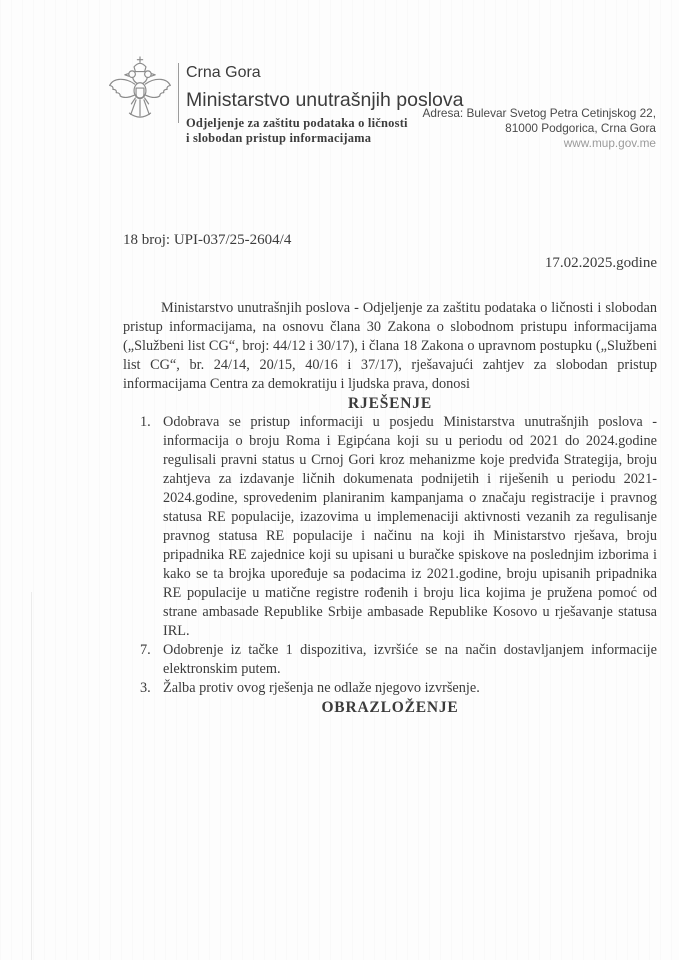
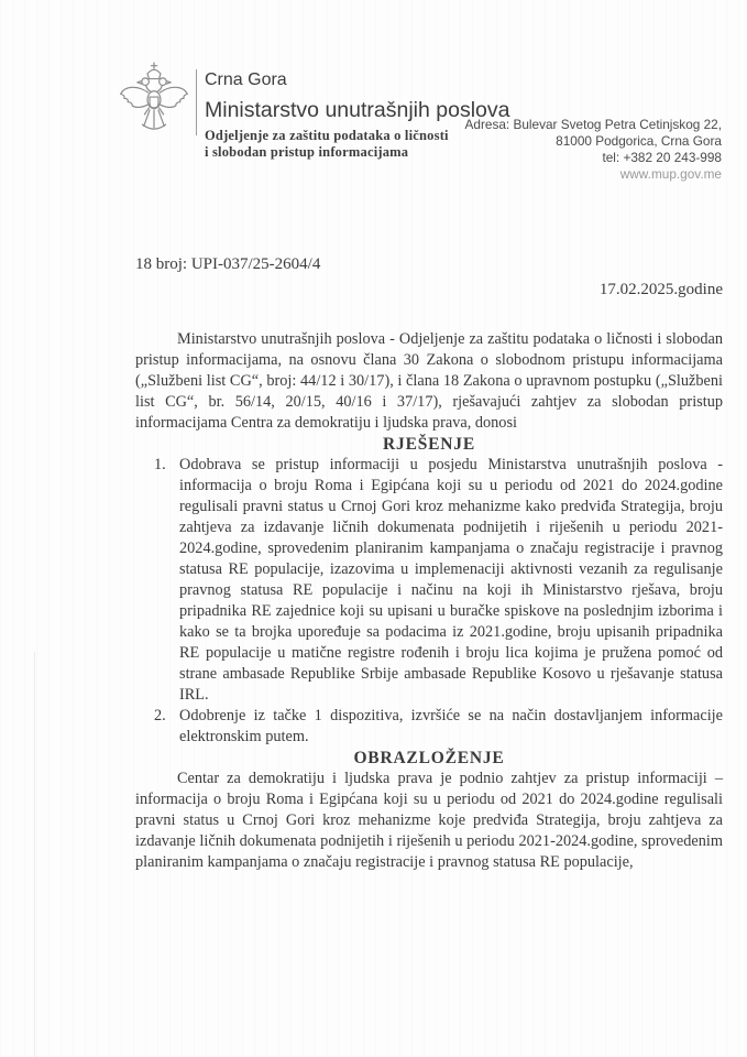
  Crna Gora
  Ministarstvo unutrašnjih poslova
  Odjeljenje za zaštitu podataka o ličnosti
  i slobodan pristup informacijama
  Adresa: Bulevar Svetog Petra Cetinjskog 22,
  81000 Podgorica, Crna Gora
+ tel: +382 20 243-998
  www.mup.gov.me
  18 broj: UPI-037/25-2604/4
  17.02.2025.godine
- Ministarstvo unutrašnjih poslova - Odjeljenje za zaštitu podataka o ličnosti i slobodan pristup informacijama, na osnovu člana 30 Zakona o slobodnom pristupu informacijama („Službeni list CG“, broj: 44/12 i 30/17), i člana 18 Zakona o upravnom postupku („Službeni list CG“, br. 24/14, 20/15, 40/16 i 37/17), rješavajući zahtjev za slobodan pristup informacijama Centra za demokratiju i ljudska prava, donosi
+ Ministarstvo unutrašnjih poslova - Odjeljenje za zaštitu podataka o ličnosti i slobodan pristup informacijama, na osnovu člana 30 Zakona o slobodnom pristupu informacijama („Službeni list CG“, broj: 44/12 i 30/17), i člana 18 Zakona o upravnom postupku („Službeni list CG“, br. 56/14, 20/15, 40/16 i 37/17), rješavajući zahtjev za slobodan pristup informacijama Centra za demokratiju i ljudska prava, donosi
  RJEŠENJE
  1.
- Odobrava se pristup informaciji u posjedu Ministarstva unutrašnjih poslova - informacija o broju Roma i Egipćana koji su u periodu od 2021 do 2024.godine regulisali pravni status u Crnoj Gori kroz mehanizme koje predviđa Strategija, broju zahtjeva za izdavanje ličnih dokumenata podnijetih i riješenih u periodu 2021-2024.godine, sprovedenim planiranim kampanjama o značaju registracije i pravnog statusa RE populacije, izazovima u implemenaciji aktivnosti vezanih za regulisanje pravnog statusa RE populacije i načinu na koji ih Ministarstvo rješava, broju pripadnika RE zajednice koji su upisani u buračke spiskove na poslednjim izborima i kako se ta brojka upoređuje sa podacima iz 2021.godine, broju upisanih pripadnika RE populacije u matične registre rođenih i broju lica kojima je pružena pomoć od strane ambasade Republike Srbije ambasade Republike Kosovo u rješavanje statusa IRL.
+ Odobrava se pristup informaciji u posjedu Ministarstva unutrašnjih poslova - informacija o broju Roma i Egipćana koji su u periodu od 2021 do 2024.godine regulisali pravni status u Crnoj Gori kroz mehanizme kako predviđa Strategija, broju zahtjeva za izdavanje ličnih dokumenata podnijetih i riješenih u periodu 2021-2024.godine, sprovedenim planiranim kampanjama o značaju registracije i pravnog statusa RE populacije, izazovima u implemenaciji aktivnosti vezanih za regulisanje pravnog statusa RE populacije i načinu na koji ih Ministarstvo rješava, broju pripadnika RE zajednice koji su upisani u buračke spiskove na poslednjim izborima i kako se ta brojka upoređuje sa podacima iz 2021.godine, broju upisanih pripadnika RE populacije u matične registre rođenih i broju lica kojima je pružena pomoć od strane ambasade Republike Srbije ambasade Republike Kosovo u rješavanje statusa IRL.
- 7.
+ 2.
  Odobrenje iz tačke 1 dispozitiva, izvršiće se na način dostavljanjem informacije elektronskim putem.
- 3.
- Žalba protiv ovog rješenja ne odlaže njegovo izvršenje.
  OBRAZLOŽENJE
+ Centar za demokratiju i ljudska prava je podnio zahtjev za pristup informaciji – informacija o broju Roma i Egipćana koji su u periodu od 2021 do 2024.godine regulisali pravni status u Crnoj Gori kroz mehanizme koje predviđa Strategija, broju zahtjeva za izdavanje ličnih dokumenata podnijetih i riješenih u periodu 2021-2024.godine, sprovedenim planiranim kampanjama o značaju registracije i pravnog statusa RE populacije,
